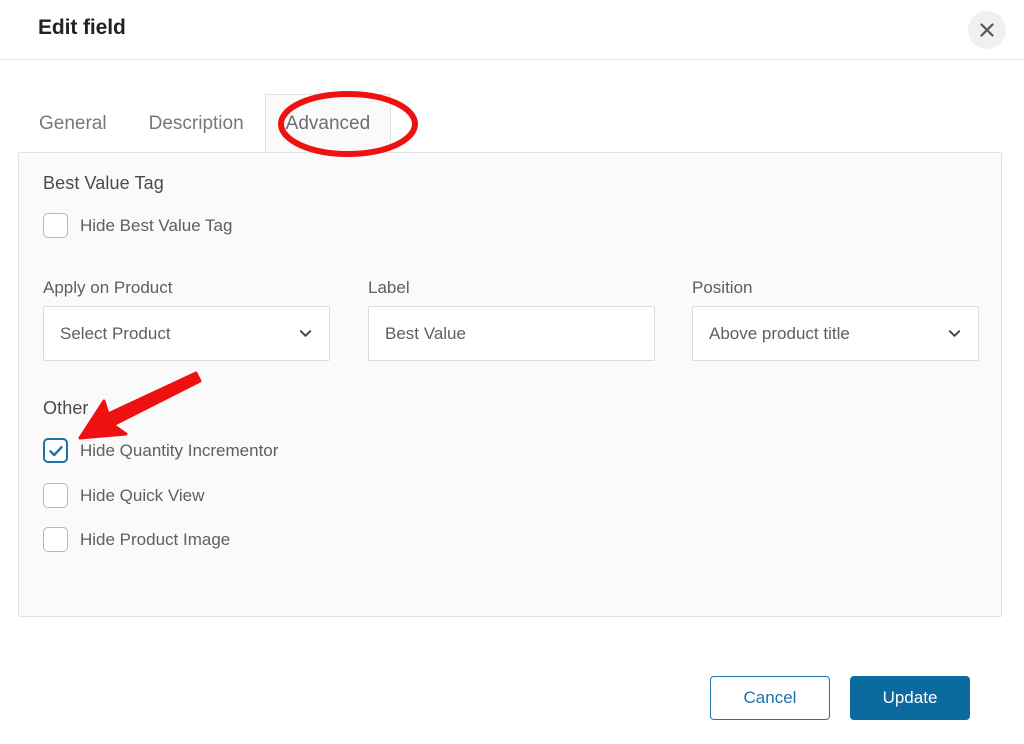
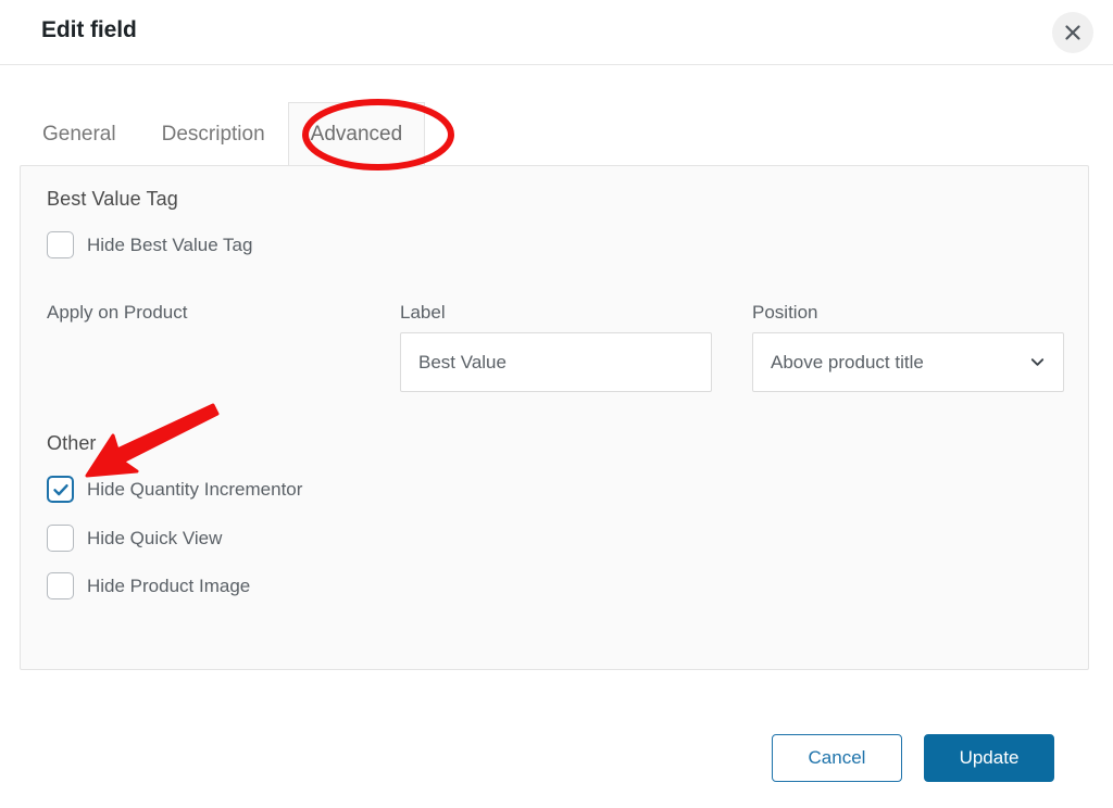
  Edit field
  General
  Description
  Advanced
  Best Value Tag
  Hide Best Value Tag
  Apply on Product
- Select Product
  Label
  Best Value
  Position
  Above product title
  Other
  Hide Quantity Incrementor
  Hide Quick View
  Hide Product Image
  Cancel
  Update
